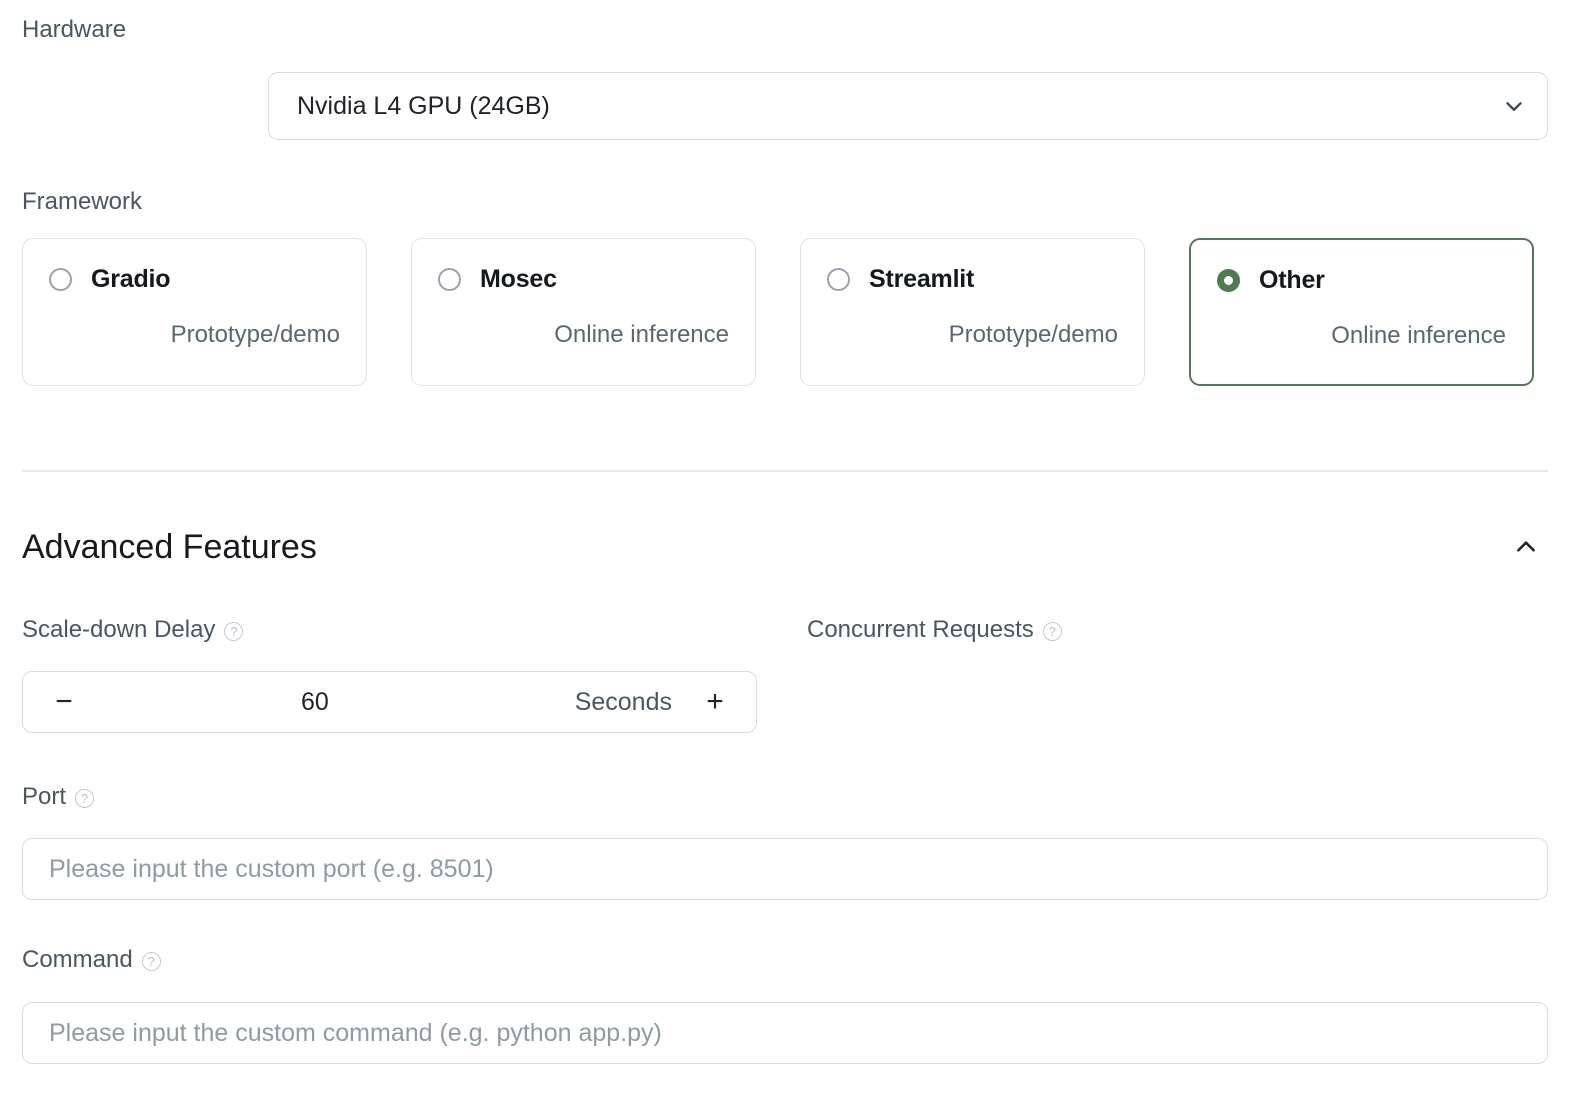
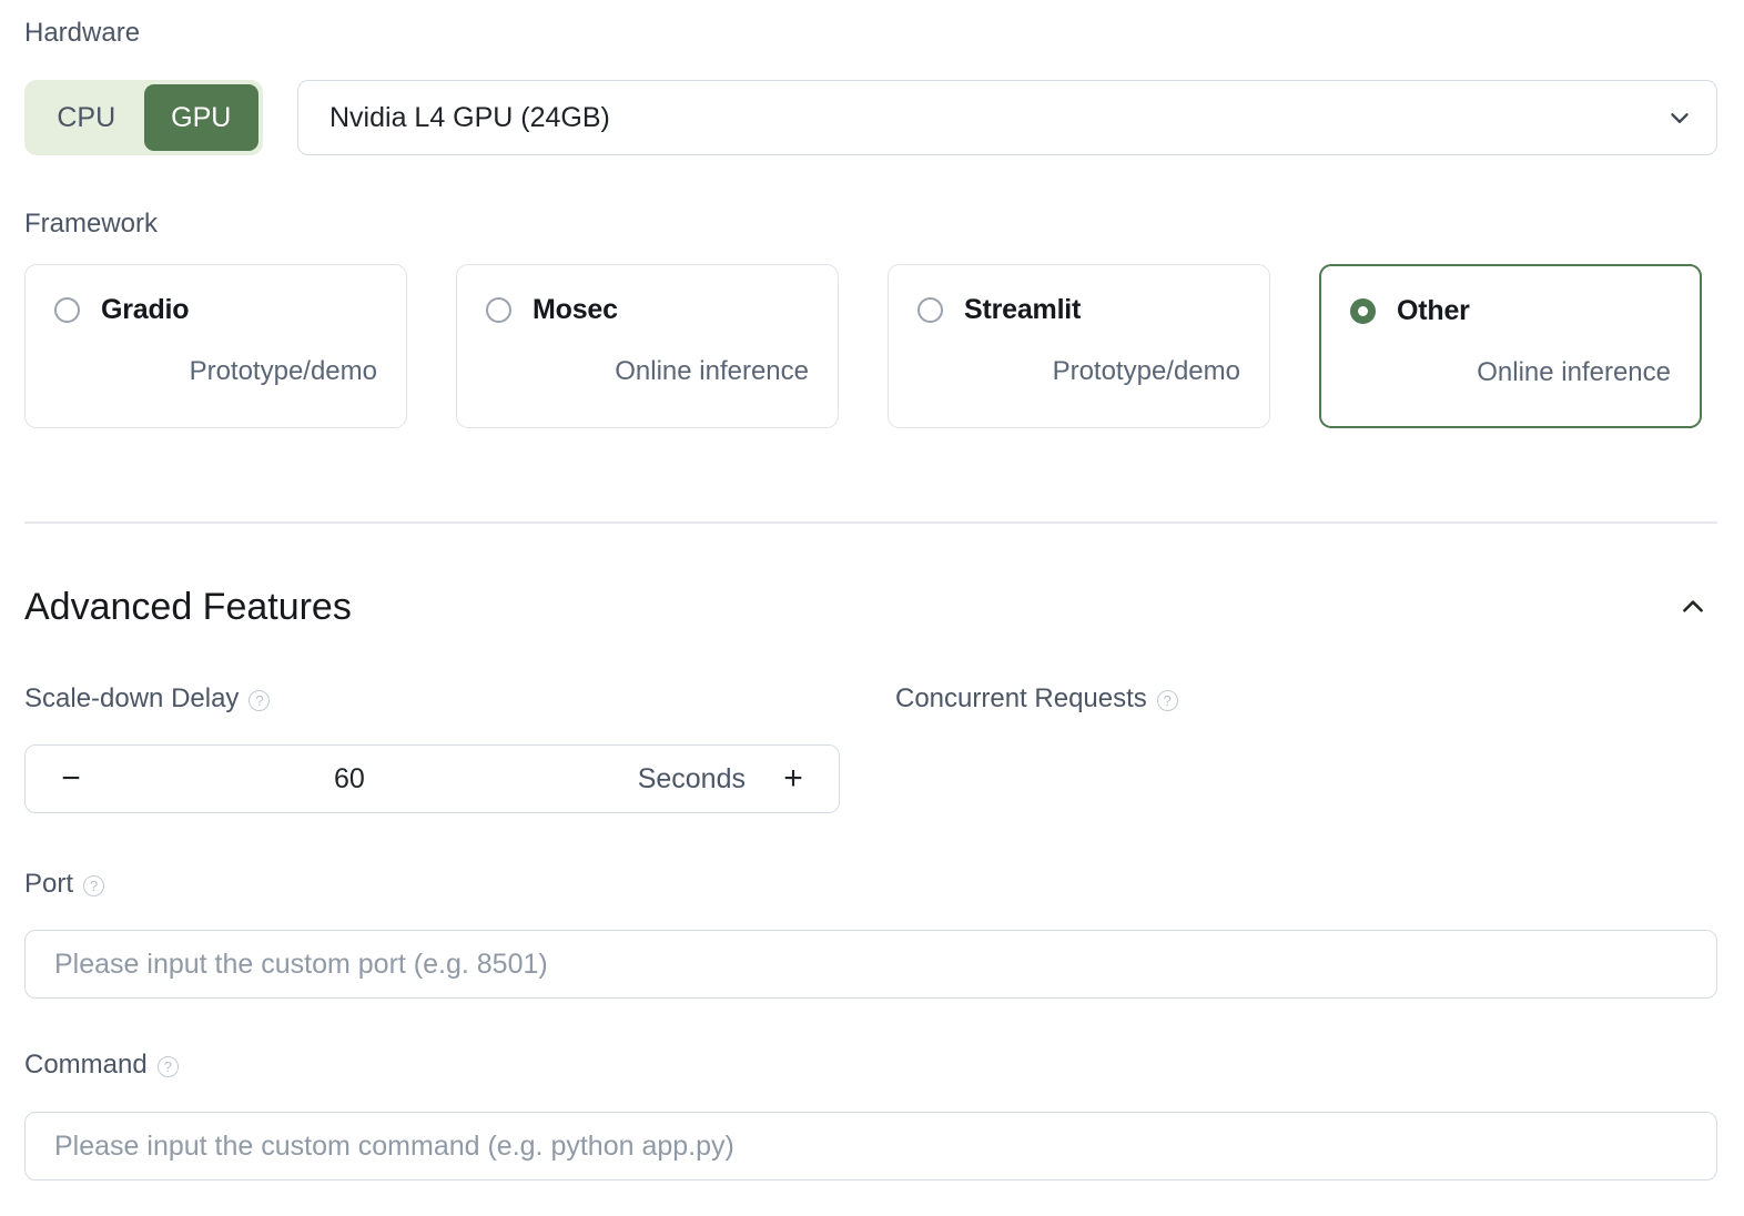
  Hardware
+ CPU
+ GPU
  Nvidia L4 GPU (24GB)
  Framework
  Gradio
  Prototype/demo
  Mosec
  Online inference
  Streamlit
  Prototype/demo
  Other
  Online inference
  Advanced Features
  Scale-down Delay
  ?
  Concurrent Requests
  ?
  −
  60
  Seconds
  +
  Port
  ?
  Please input the custom port (e.g. 8501)
  Command
  ?
  Please input the custom command (e.g. python app.py)
